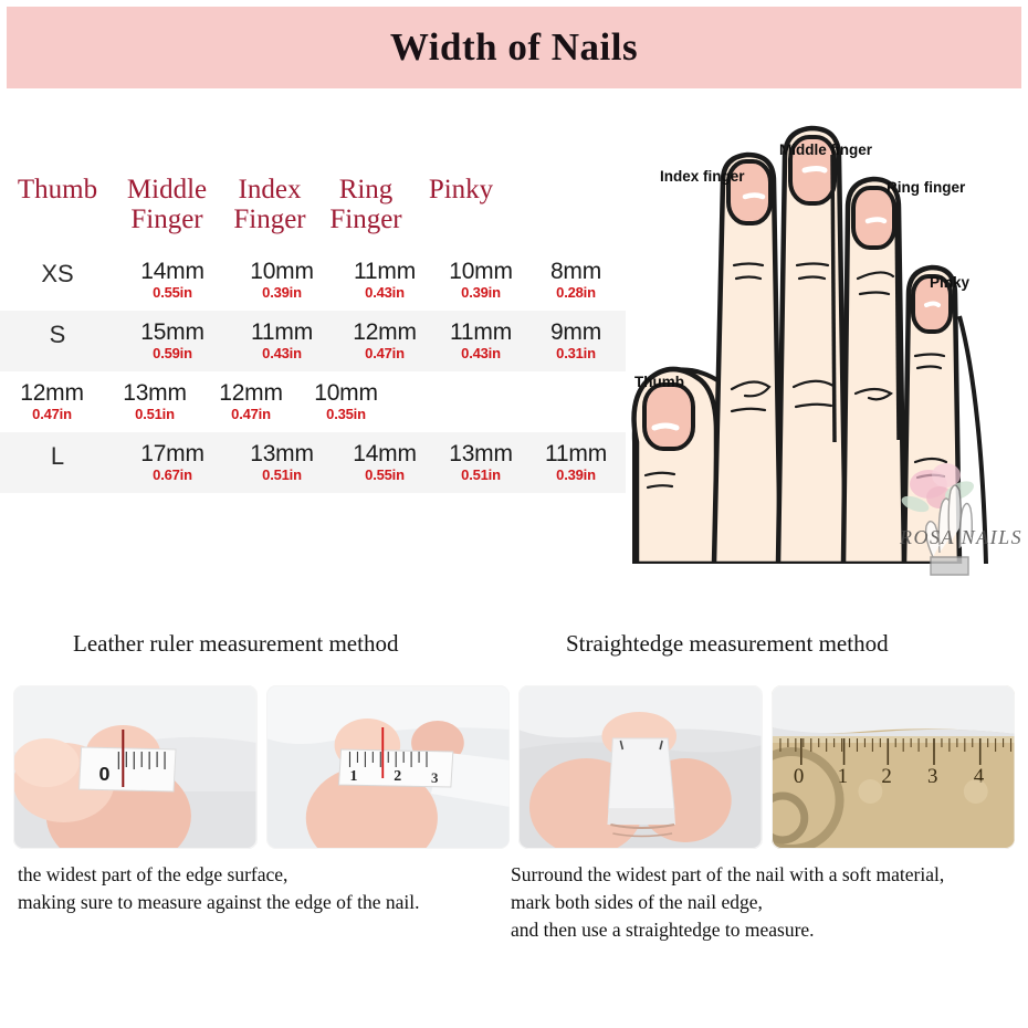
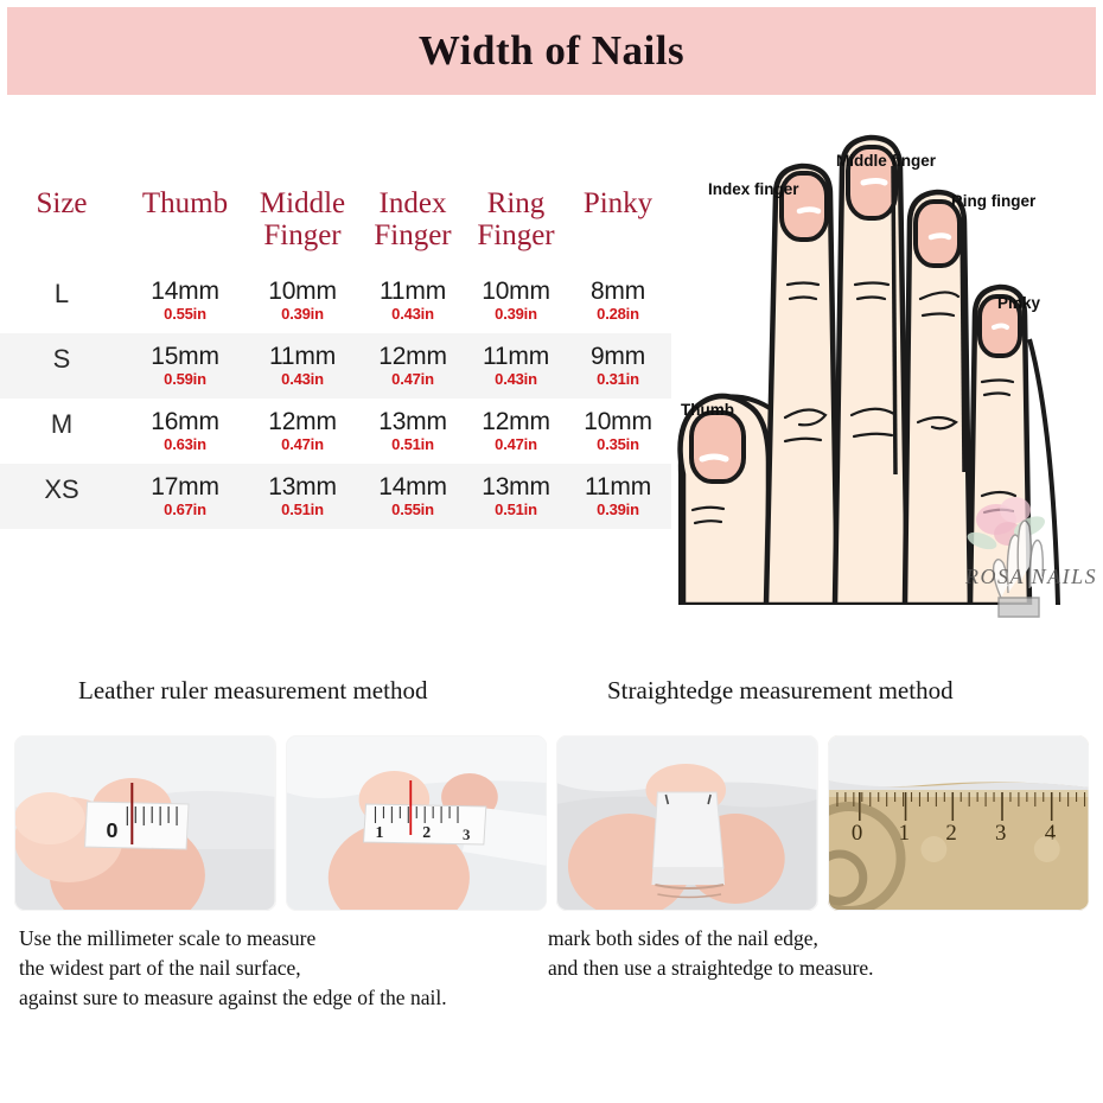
  Width of Nails
+ Size
  Thumb
  Middle
  Finger
  Index
  Finger
  Ring
  Finger
  Pinky
- XS
+ L
  14mm
  0.55in
  10mm
  0.39in
  11mm
  0.43in
  10mm
  0.39in
  8mm
  0.28in
  S
  15mm
  0.59in
  11mm
  0.43in
  12mm
  0.47in
  11mm
  0.43in
  9mm
  0.31in
+ M
+ 16mm
+ 0.63in
  12mm
  0.47in
  13mm
  0.51in
  12mm
  0.47in
  10mm
  0.35in
- L
+ XS
  17mm
  0.67in
  13mm
  0.51in
  14mm
  0.55in
  13mm
  0.51in
  11mm
  0.39in
  ROSA NAILS
  Index finger
  Middle finger
  Ring finger
  Pinky
  Thumb
  Leather ruler measurement method
  Straightedge measurement method
  0
  1
  2
  3
  0
  1
  2
  3
  4
+ Use the millimeter scale to measure
- the widest part of the edge surface,
+ the widest part of the nail surface,
- making sure to measure against the edge of the nail.
+ against sure to measure against the edge of the nail.
- Surround the widest part of the nail with a soft material,
  mark both sides of the nail edge,
  and then use a straightedge to measure.
